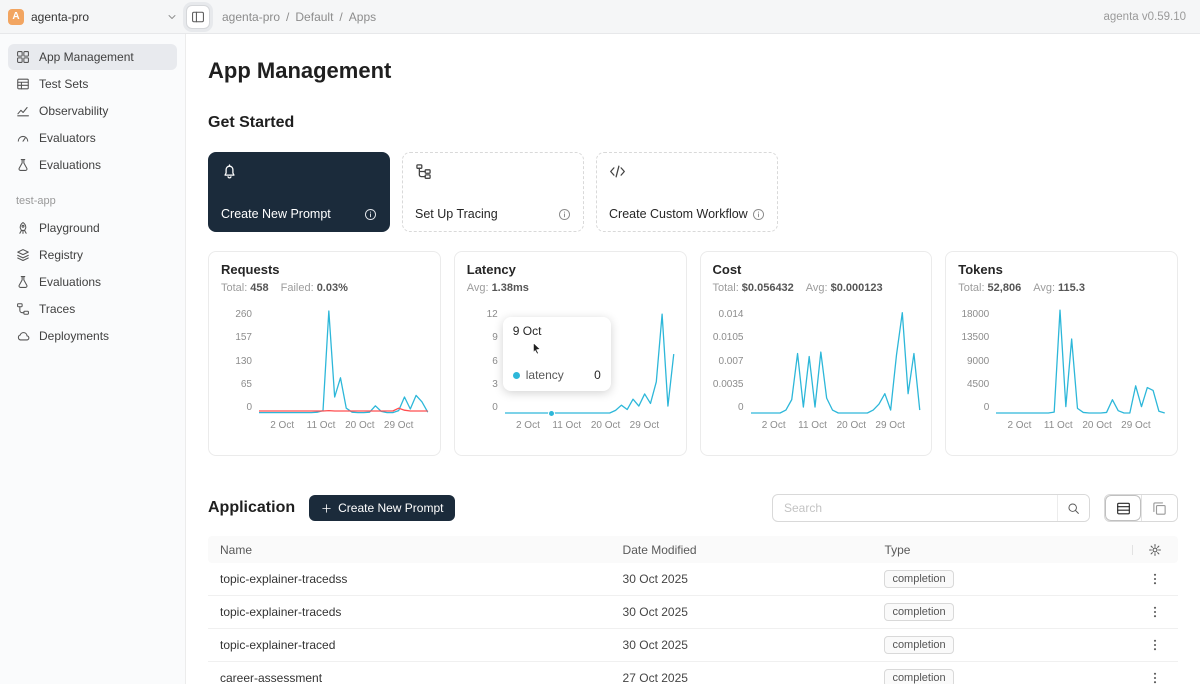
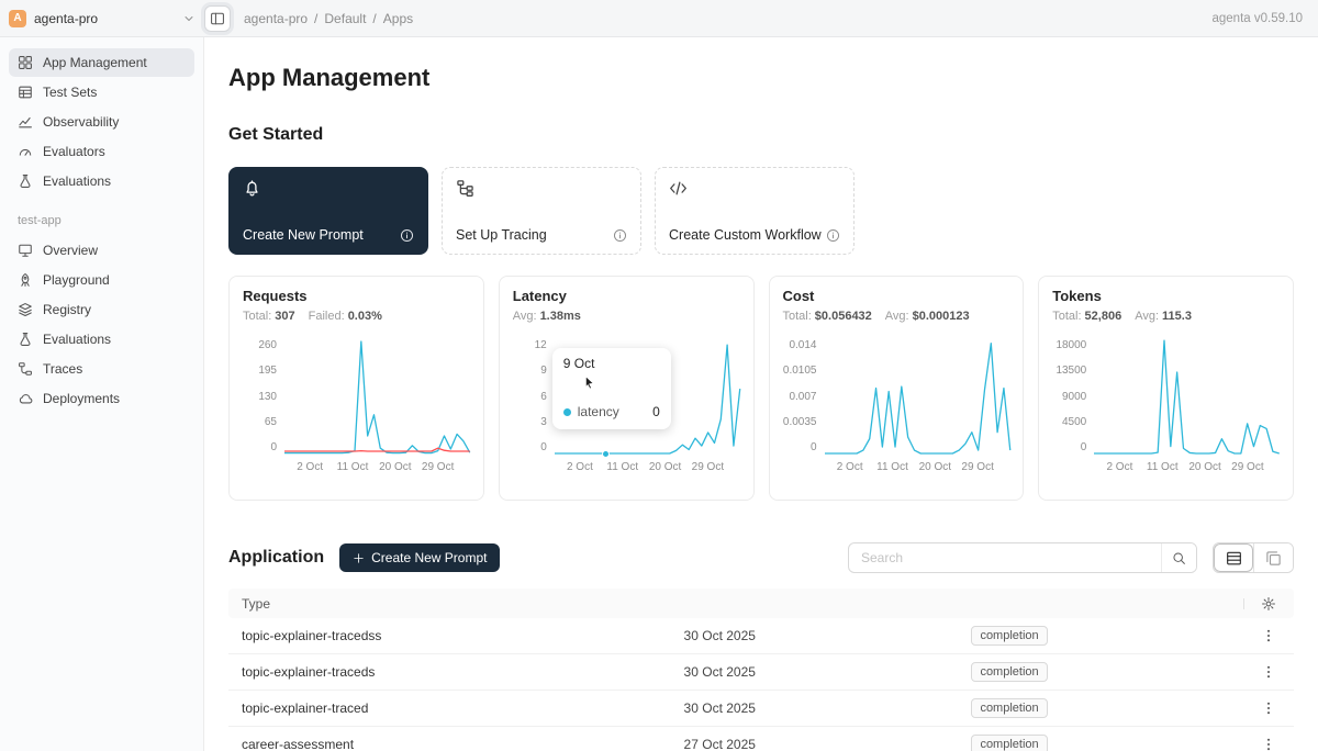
  A
  agenta-pro
  agenta-pro
  /
  Default
  /
  Apps
  agenta v0.59.10
  App Management
  Test Sets
  Observability
  Evaluators
  Evaluations
  test-app
+ Overview
  Playground
  Registry
  Evaluations
  Traces
  Deployments
  App Management
  Get Started
  Create New Prompt
  Set Up Tracing
  Create Custom Workflow
  Requests
- Total: 458
+ Total: 307
  Failed: 0.03%
  260
- 157
+ 195
  130
  65
  0
  2 Oct
  11 Oct
  20 Oct
  29 Oct
  Latency
  Avg: 1.38ms
  12
  9
  6
  3
  0
  9 Oct
  latency
  0
  2 Oct
  11 Oct
  20 Oct
  29 Oct
  Cost
  Total: $0.056432
  Avg: $0.000123
  0.014
  0.0105
  0.007
  0.0035
  0
  2 Oct
  11 Oct
  20 Oct
  29 Oct
  Tokens
  Total: 52,806
  Avg: 115.3
  18000
  13500
  9000
  4500
  0
  2 Oct
  11 Oct
  20 Oct
  29 Oct
  Application
  Create New Prompt
  Search
- Name
- Date Modified
  Type
  topic-explainer-tracedss
  30 Oct 2025
  completion
  topic-explainer-traceds
  30 Oct 2025
  completion
  topic-explainer-traced
  30 Oct 2025
  completion
  career-assessment
  27 Oct 2025
  completion
